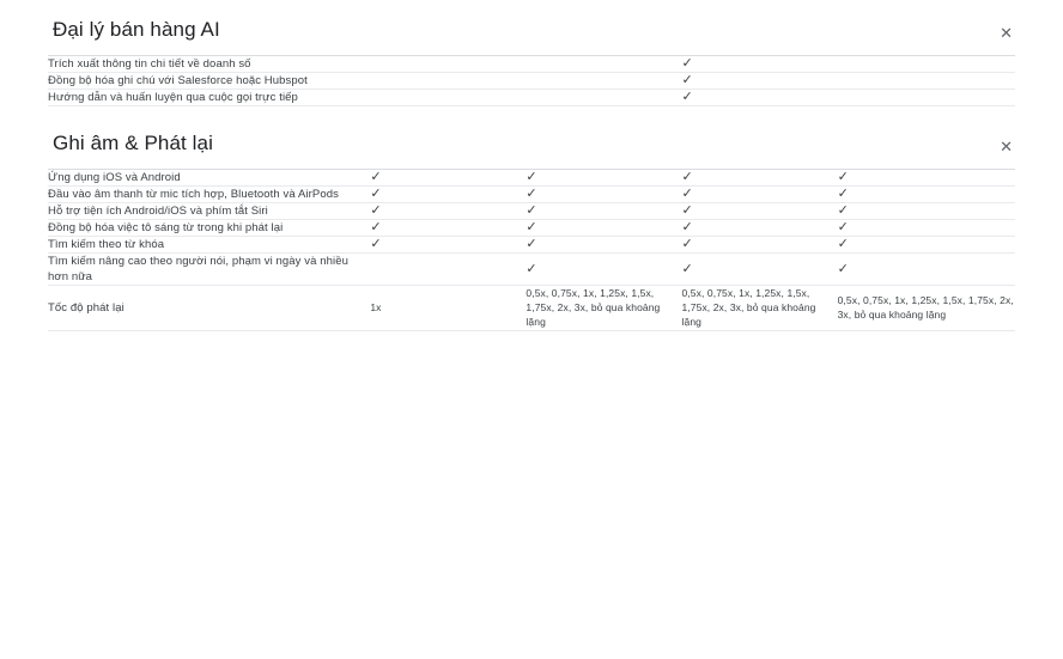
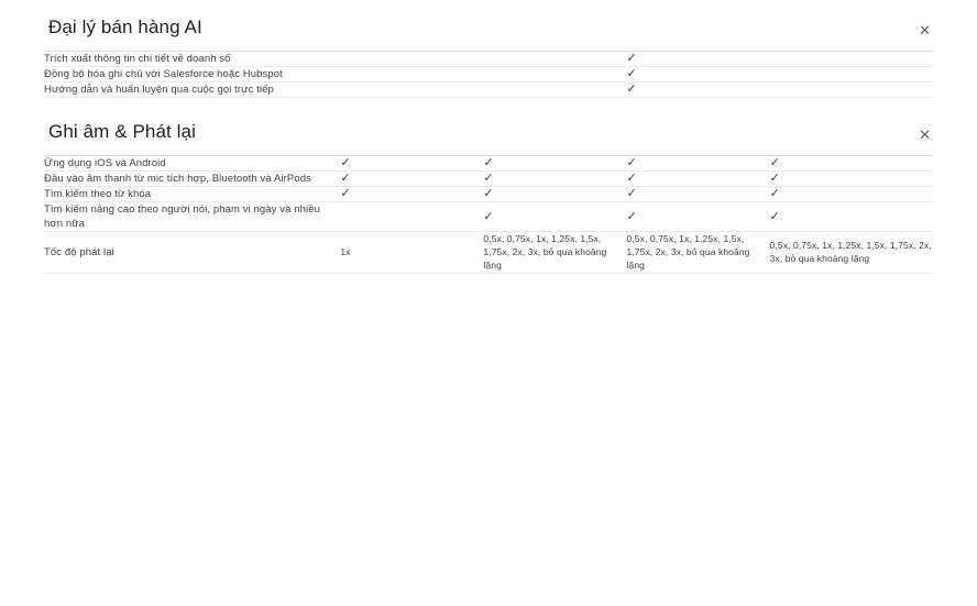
  Đại lý bán hàng AI
  ✕
  Trích xuất thông tin chi tiết về doanh số			✓
  Đồng bộ hóa ghi chú với Salesforce hoặc Hubspot			✓
  Hướng dẫn và huấn luyện qua cuộc gọi trực tiếp			✓
  Ghi âm & Phát lại
  ✕
  Ứng dụng iOS và Android	✓	✓	✓	✓
  Đầu vào âm thanh từ mic tích hợp, Bluetooth và AirPods	✓	✓	✓	✓
- Hỗ trợ tiện ích Android/iOS và phím tắt Siri	✓	✓	✓	✓
- Đồng bộ hóa việc tô sáng từ trong khi phát lại	✓	✓	✓	✓
  Tìm kiếm theo từ khóa	✓	✓	✓	✓
  Tìm kiếm nâng cao theo người nói, phạm vi ngày và nhiều hơn nữa		✓	✓	✓
  Tốc độ phát lại	1x	0,5x, 0,75x, 1x, 1,25x, 1,5x, 1,75x, 2x, 3x, bỏ qua khoảng lặng	0,5x, 0,75x, 1x, 1,25x, 1,5x, 1,75x, 2x, 3x, bỏ qua khoảng lặng	0,5x, 0,75x, 1x, 1,25x, 1,5x, 1,75x, 2x, 3x, bỏ qua khoảng lặng
